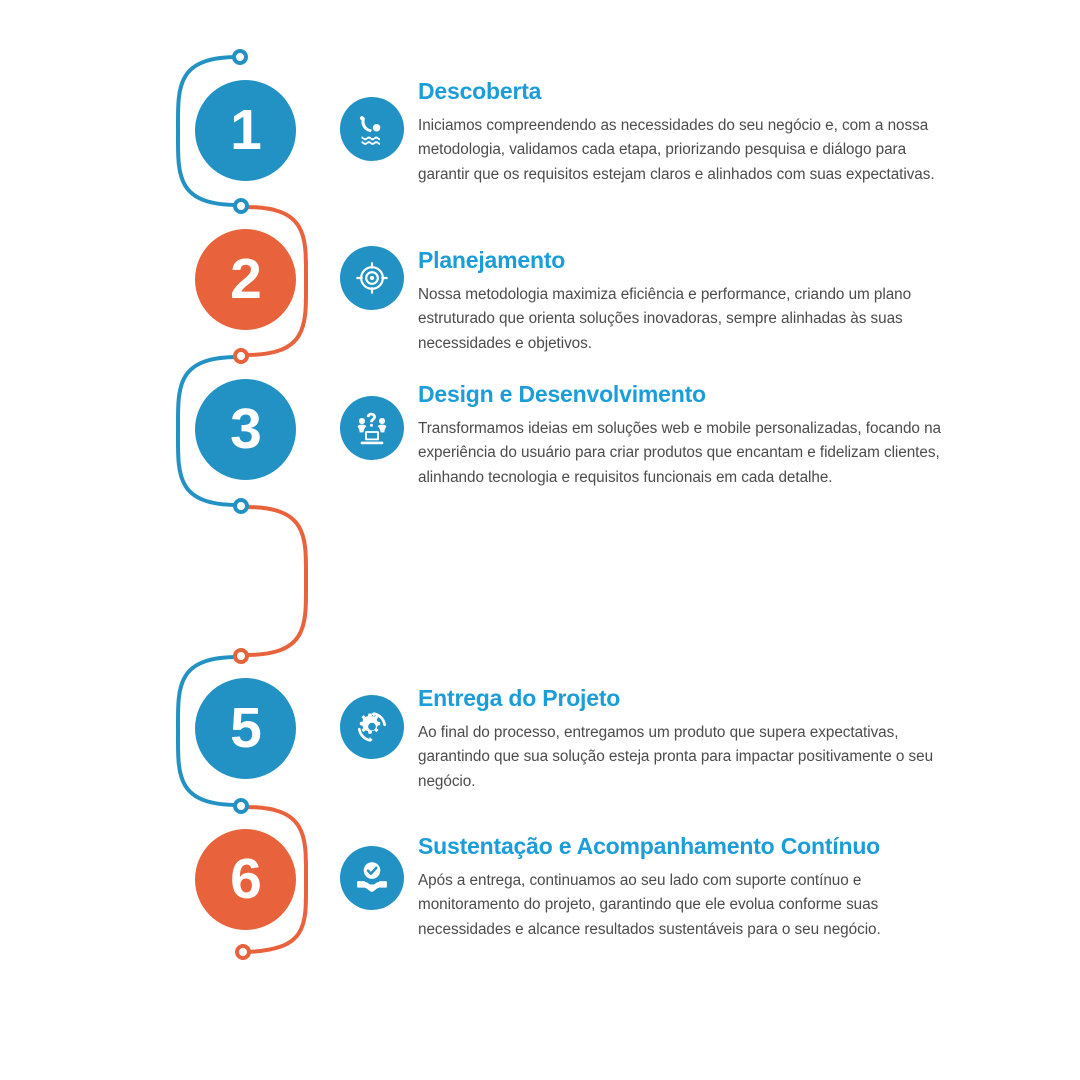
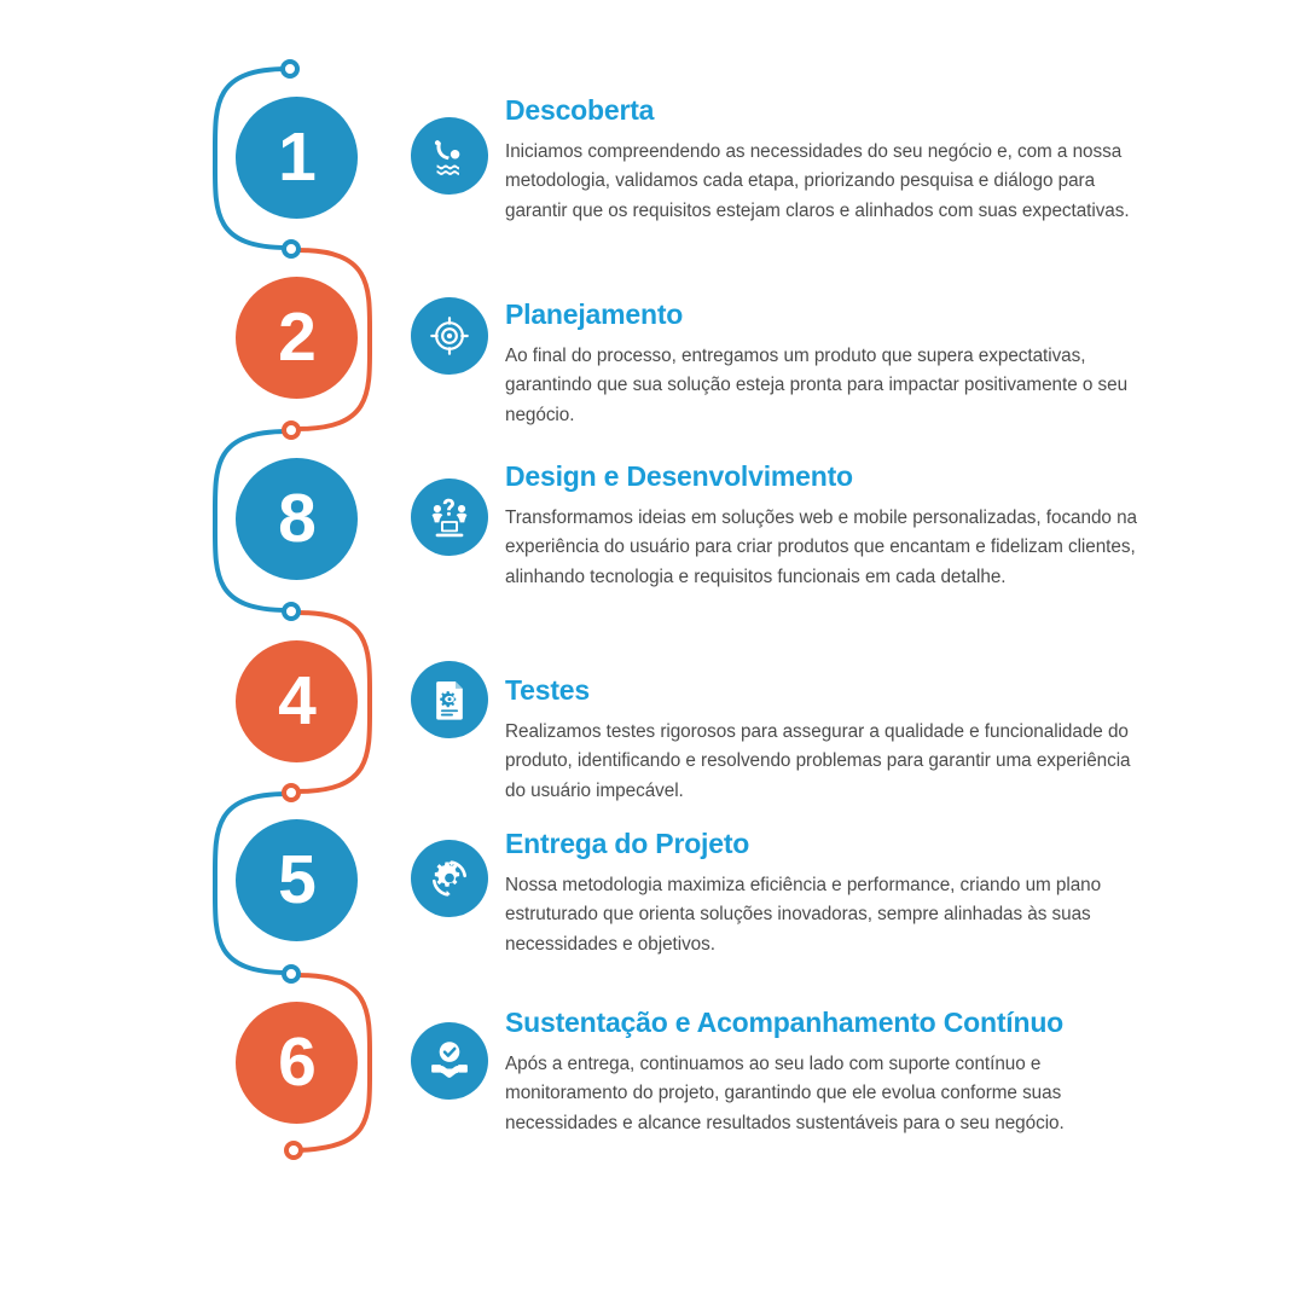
  1
  Descoberta
  Iniciamos compreendendo as necessidades do seu negócio e, com a nossa metodologia, validamos cada etapa, priorizando pesquisa e diálogo para garantir que os requisitos estejam claros e alinhados com suas expectativas.
  2
  Planejamento
- Nossa metodologia maximiza eficiência e performance, criando um plano estruturado que orienta soluções inovadoras, sempre alinhadas às suas necessidades e objetivos.
+ Ao final do processo, entregamos um produto que supera expectativas, garantindo que sua solução esteja pronta para impactar positivamente o seu negócio.
- 3
+ 8
  Design e Desenvolvimento
  Transformamos ideias em soluções web e mobile personalizadas, focando na experiência do usuário para criar produtos que encantam e fidelizam clientes, alinhando tecnologia e requisitos funcionais em cada detalhe.
+ 4
+ Testes
+ Realizamos testes rigorosos para assegurar a qualidade e funcionalidade do produto, identificando e resolvendo problemas para garantir uma experiência do usuário impecável.
  5
  Entrega do Projeto
- Ao final do processo, entregamos um produto que supera expectativas, garantindo que sua solução esteja pronta para impactar positivamente o seu negócio.
+ Nossa metodologia maximiza eficiência e performance, criando um plano estruturado que orienta soluções inovadoras, sempre alinhadas às suas necessidades e objetivos.
  6
  Sustentação e Acompanhamento Contínuo
  Após a entrega, continuamos ao seu lado com suporte contínuo e monitoramento do projeto, garantindo que ele evolua conforme suas necessidades e alcance resultados sustentáveis para o seu negócio.
